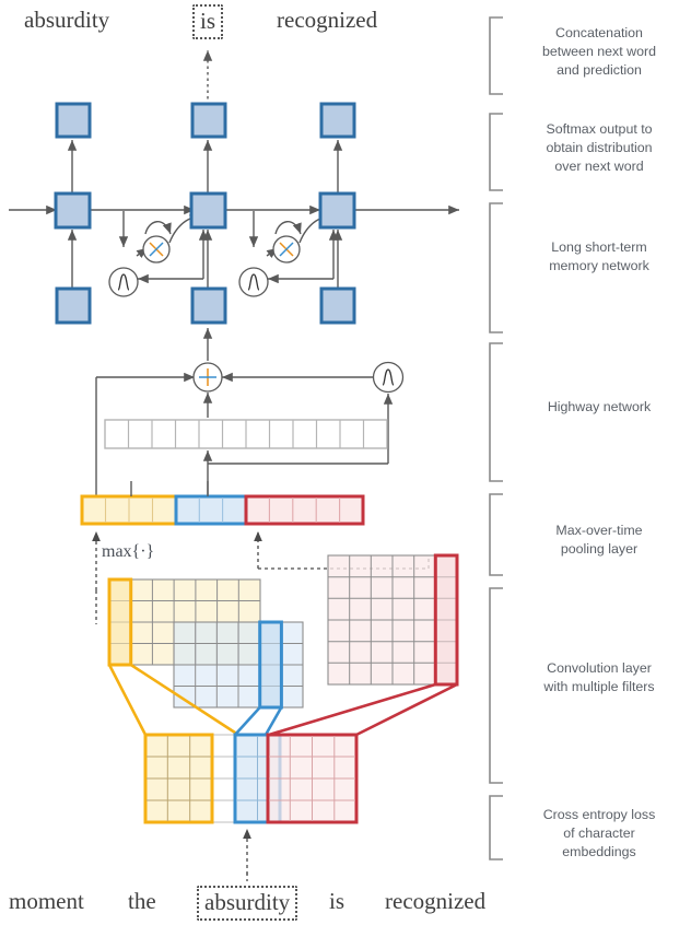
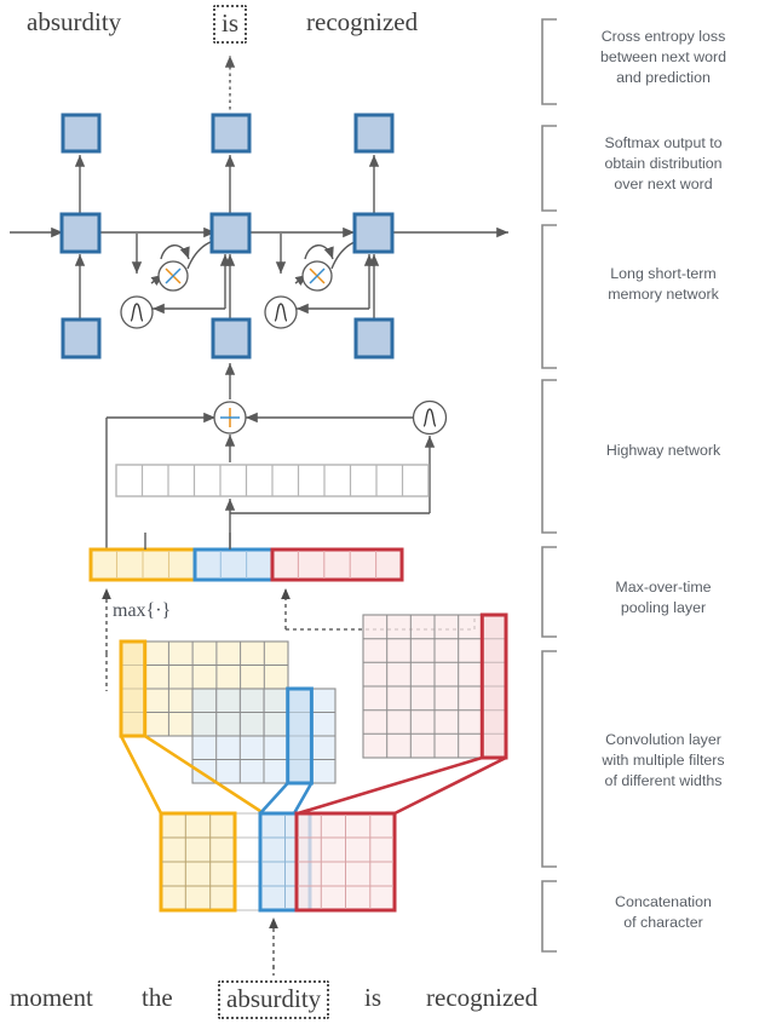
  absurdity
  is
  recognized
  moment
  the
  absurdity
  is
  recognized
  max{·}
- Concatenation
+ Cross entropy loss
  between next word
  and prediction
  Softmax output to
  obtain distribution
  over next word
  Long short-term
  memory network
  Highway network
  Max-over-time
  pooling layer
  Convolution layer
  with multiple filters
+ of different widths
- Cross entropy loss
+ Concatenation
  of character
- embeddings
